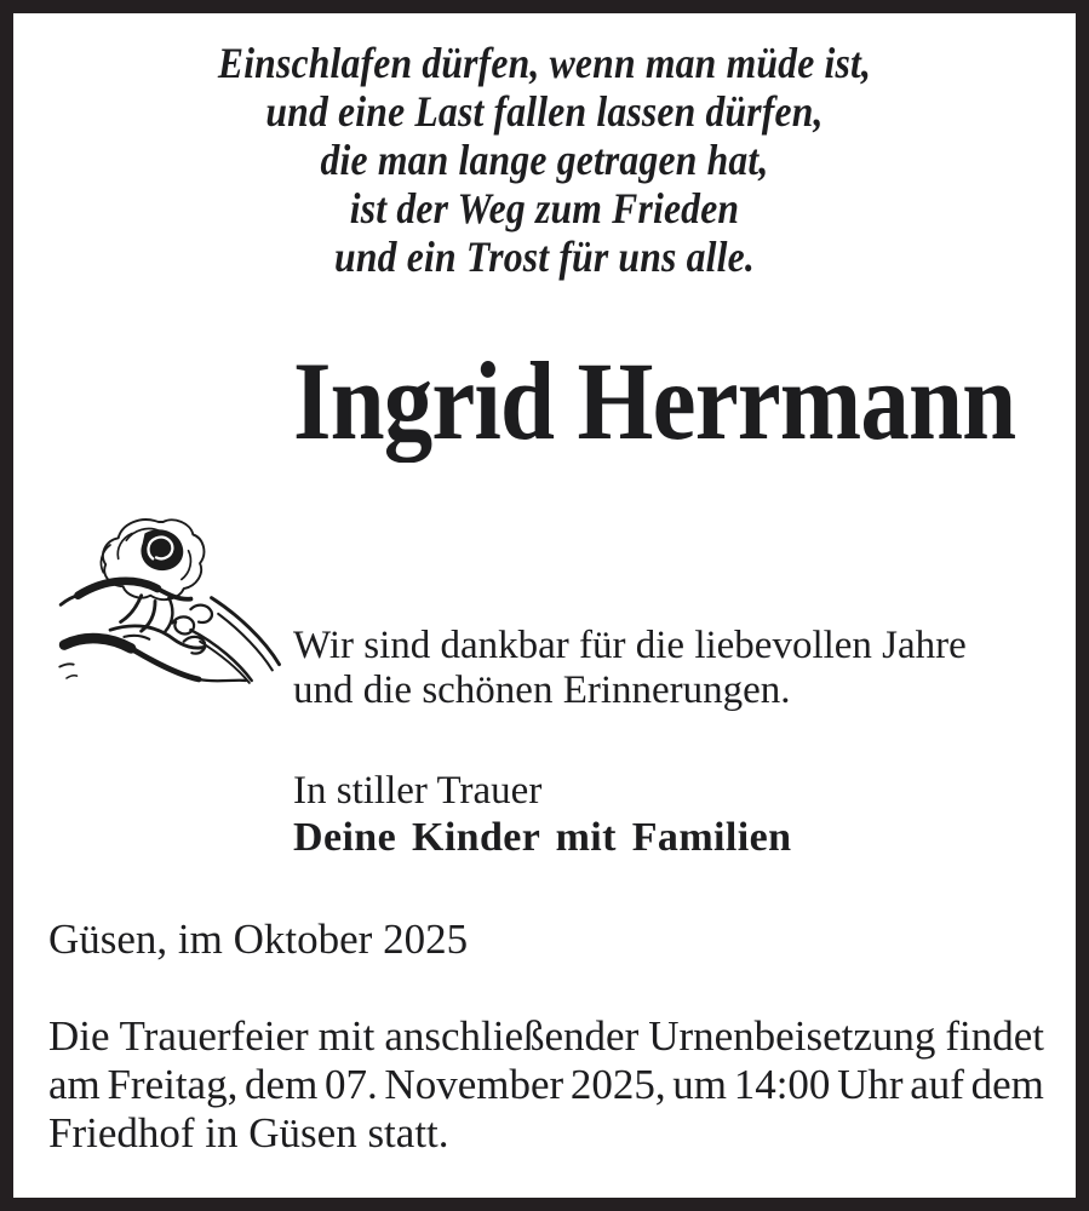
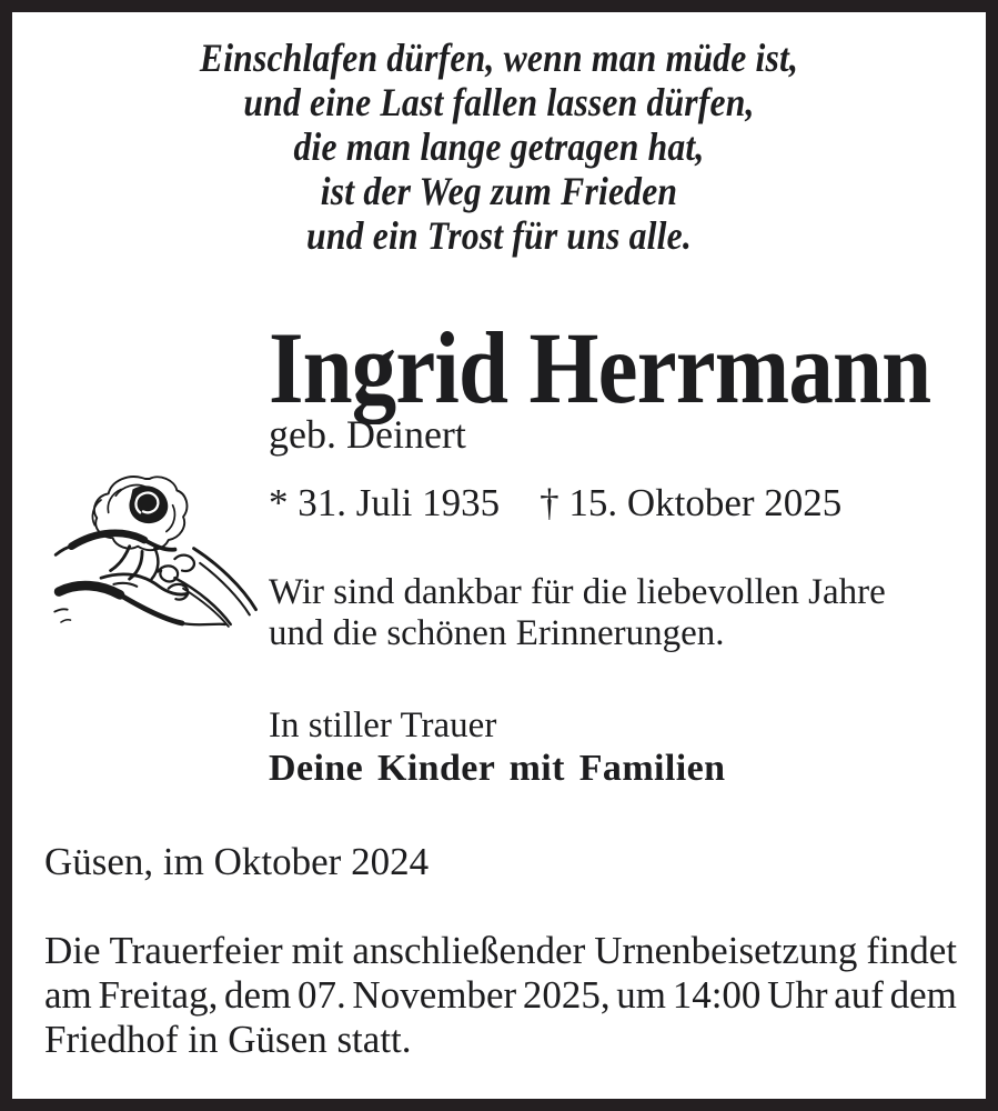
  Einschlafen dürfen, wenn man müde ist,
  und eine Last fallen lassen dürfen,
  die man lange getragen hat,
  ist der Weg zum Frieden
  und ein Trost für uns alle.
  Ingrid Herrmann
+ geb. Deinert
+ * 31. Juli 1935
+ † 15. Oktober 2025
  Wir sind dankbar für die liebevollen Jahre
  und die schönen Erinnerungen.
  In stiller Trauer
  Deine Kinder mit Familien
- Güsen, im Oktober 2025
+ Güsen, im Oktober 2024
  Die
  Trauerfeier
  mit
  anschließender
  Urnenbeisetzung
  findet
  am
  Freitag,
  dem
  07.
  November
  2025,
  um
  14:00
  Uhr
  auf
  dem
  Friedhof in Güsen statt.
